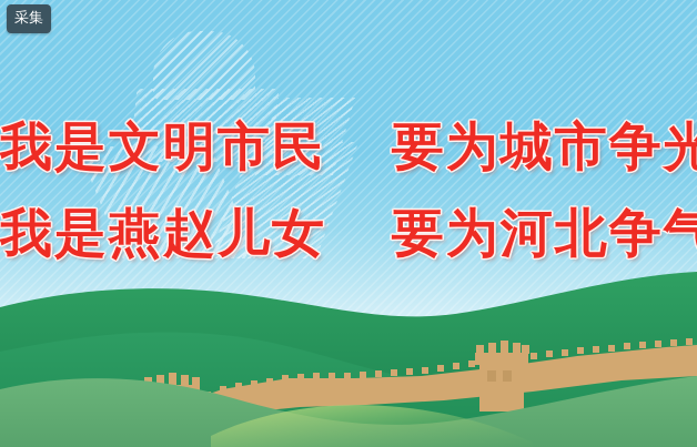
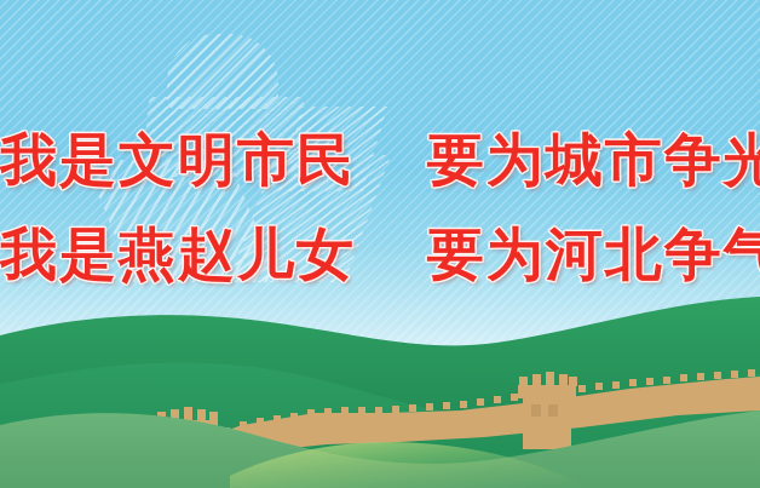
  我是文明市民 要为城市争光
  我是燕赵儿女 要为河北争气
- 采集
